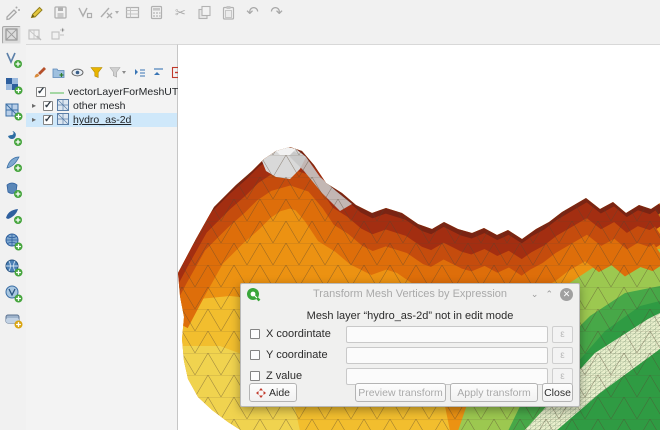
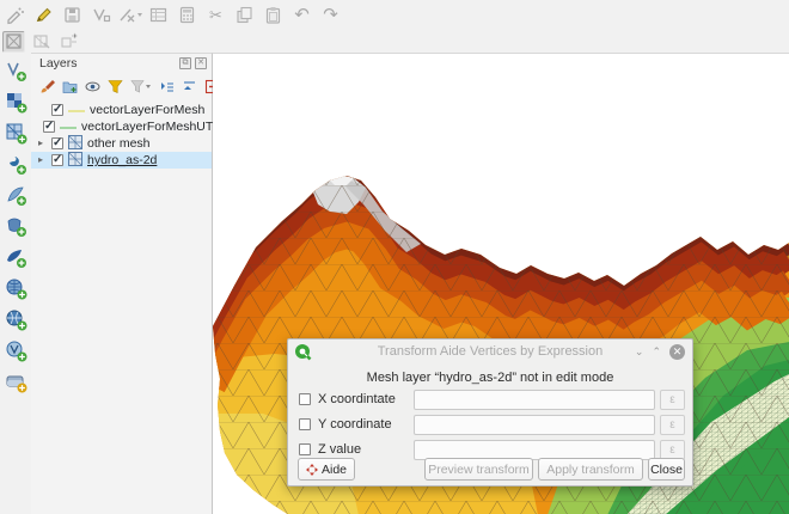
  ✂
  ↶
  ↷
+ Layers
+ vectorLayerForMesh
  vectorLayerForMeshUT
  ▸
  other mesh
  ▸
  hydro_as-2d
- Transform Mesh Vertices by Expression
+ Transform Aide Vertices by Expression
  ⌄
  ⌃
  ✕
  Mesh layer “hydro_as-2d” not in edit mode
  X coordintate
  ε
  Y coordinate
  ε
  Z value
  ε
  Aide
  Preview transform
  Apply transform
  Close
